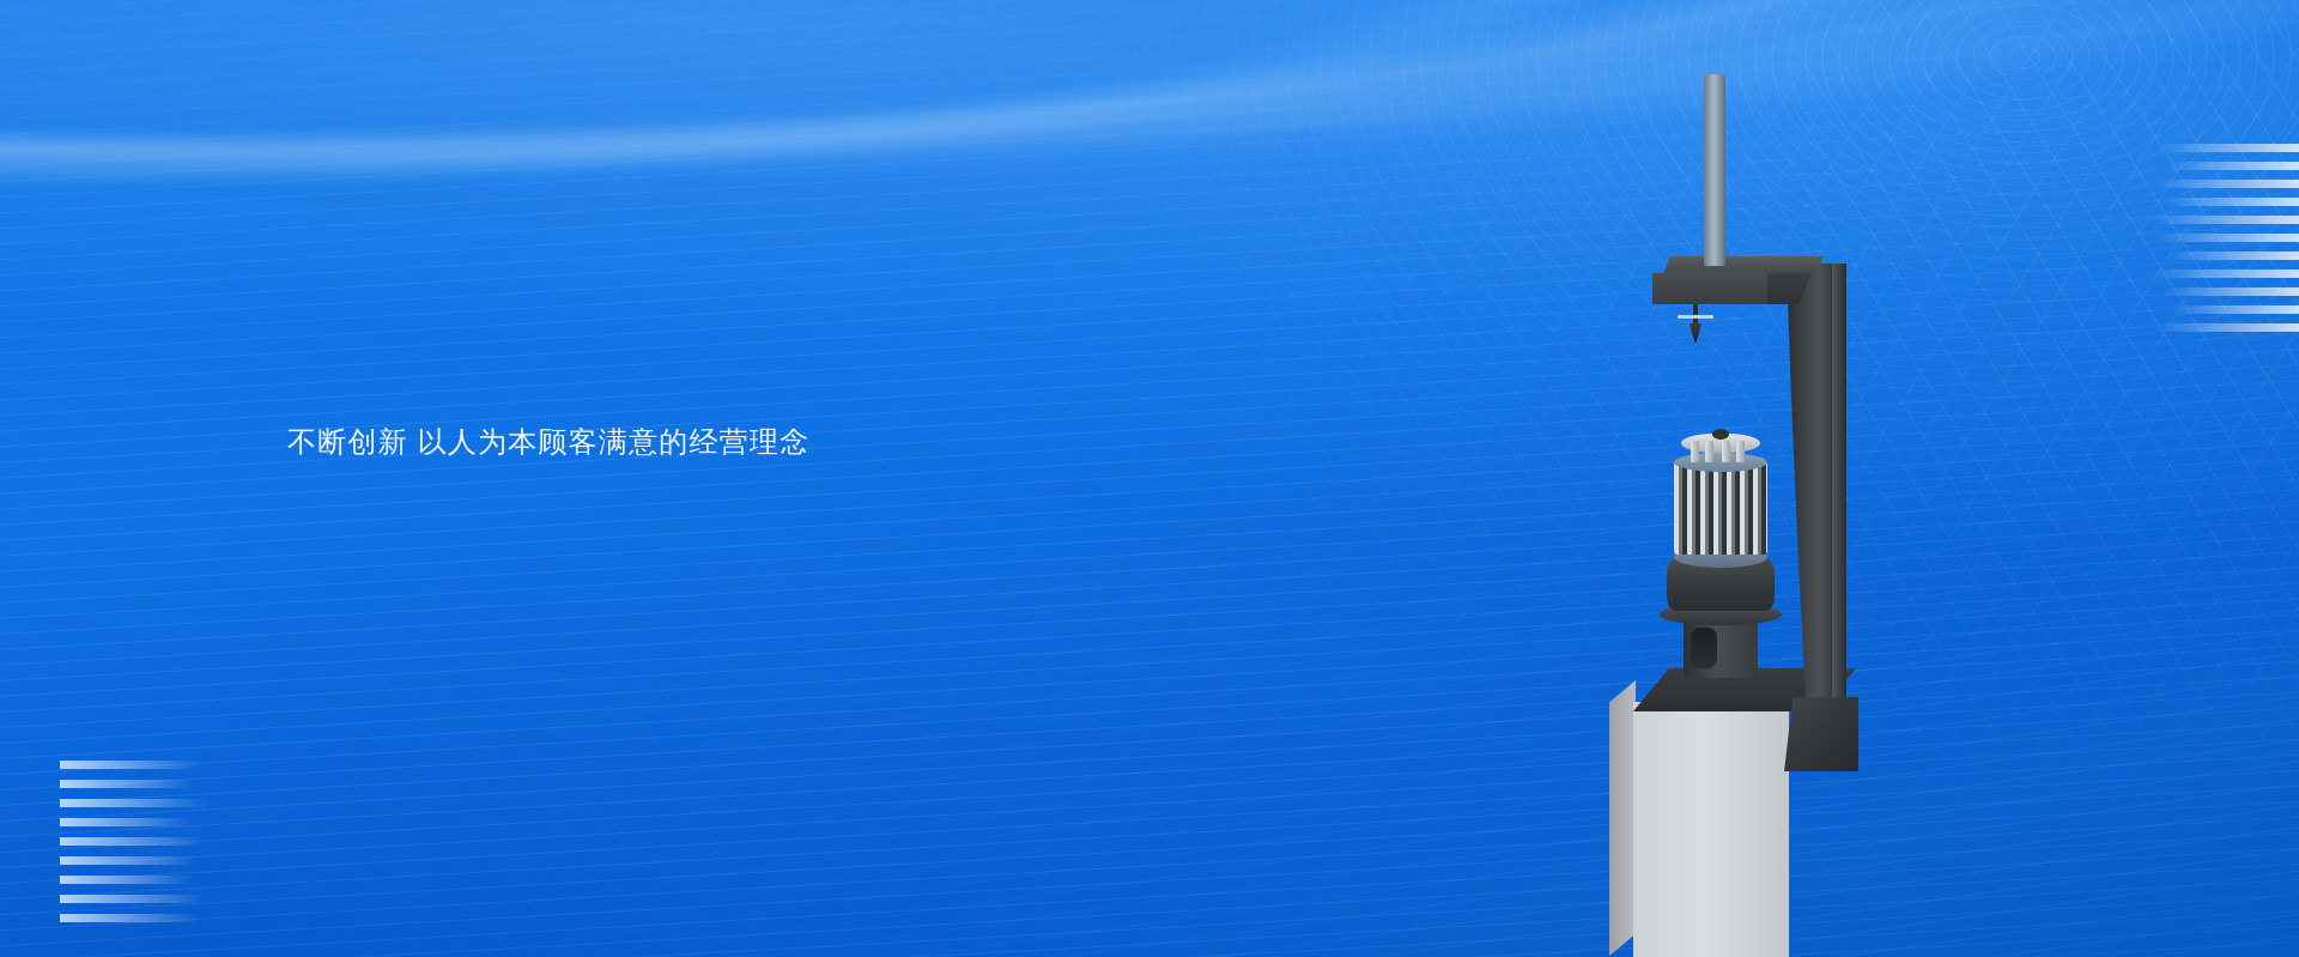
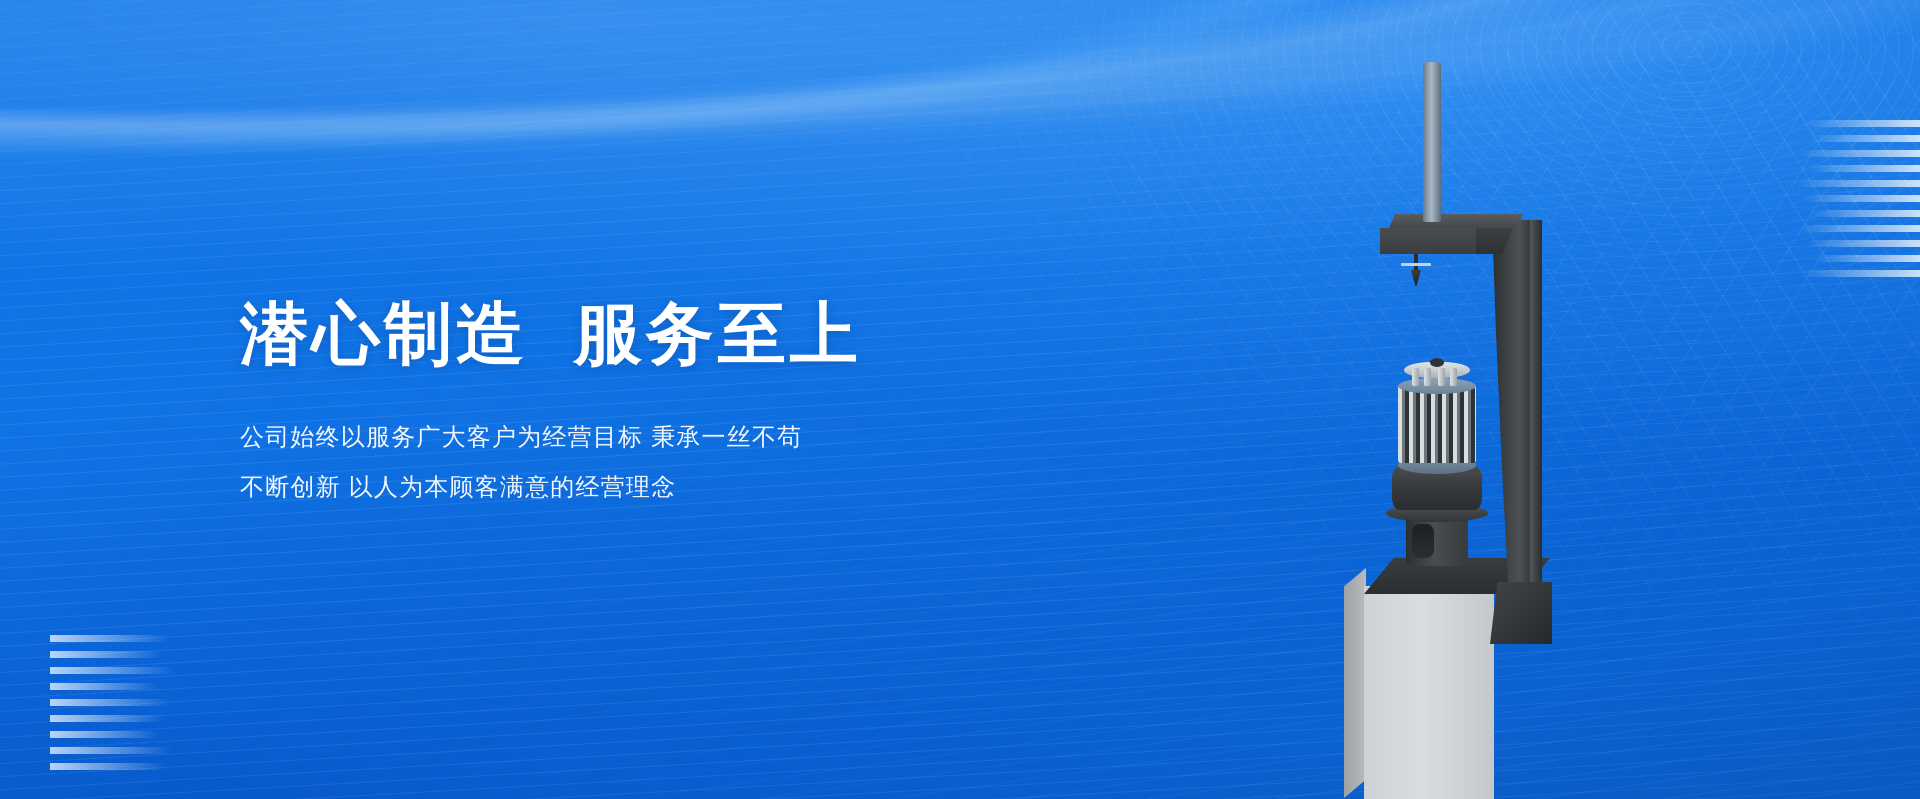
+ 潜心制造 服务至上
+ 公司始终以服务广大客户为经营目标 秉承一丝不苟
  不断创新 以人为本顾客满意的经营理念
